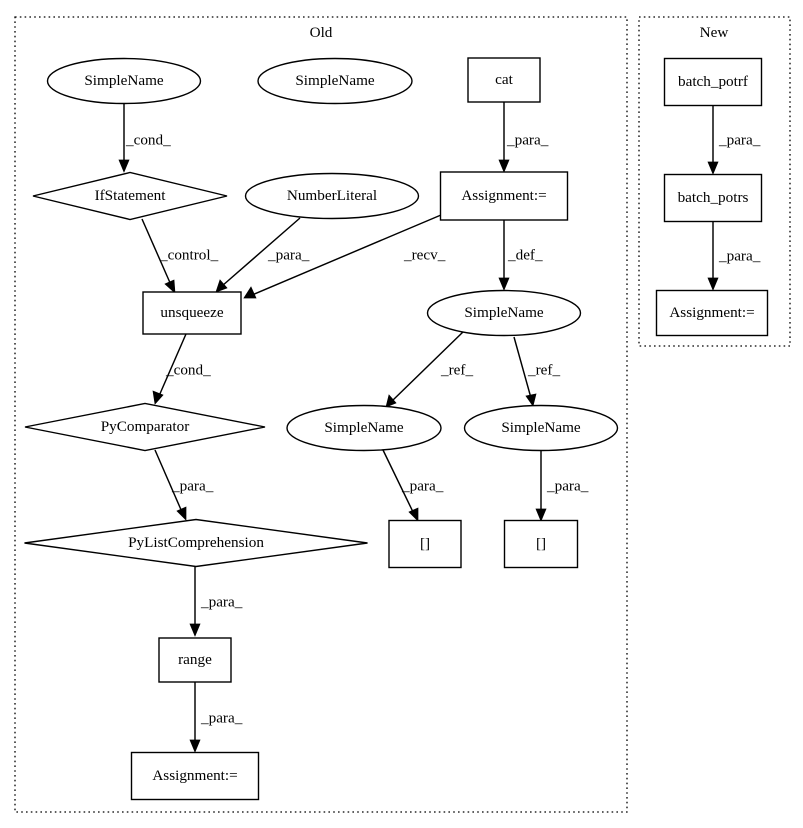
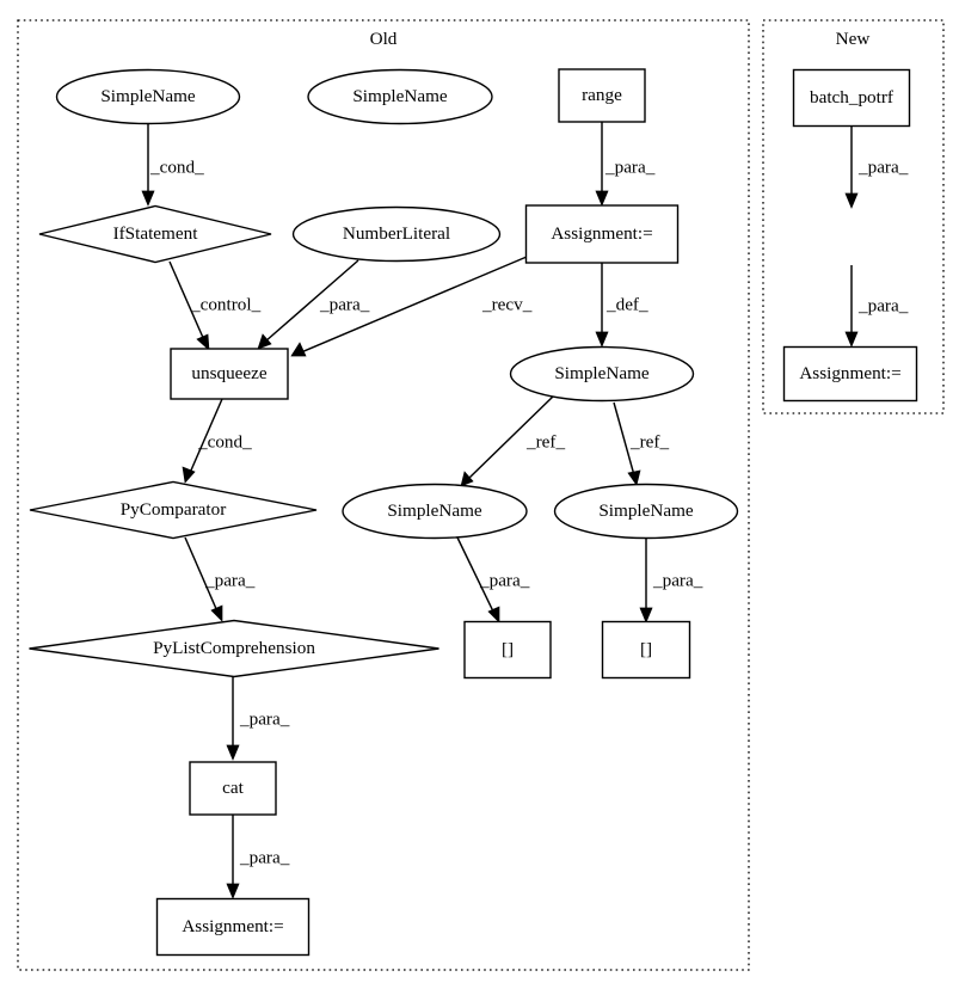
  Old
  New
  _cond_
  _control_
  _para_
  _recv_
  _para_
  _def_
  _cond_
  _ref_
  _ref_
  _para_
  _para_
  _para_
  _para_
  _para_
  _para_
  _para_
  SimpleName
  SimpleName
- cat
+ range
  IfStatement
  NumberLiteral
  Assignment:=
  unsqueeze
  SimpleName
  PyComparator
  SimpleName
  SimpleName
  PyListComprehension
  []
  []
- range
+ cat
  Assignment:=
  batch_potrf
- batch_potrs
  Assignment:=
